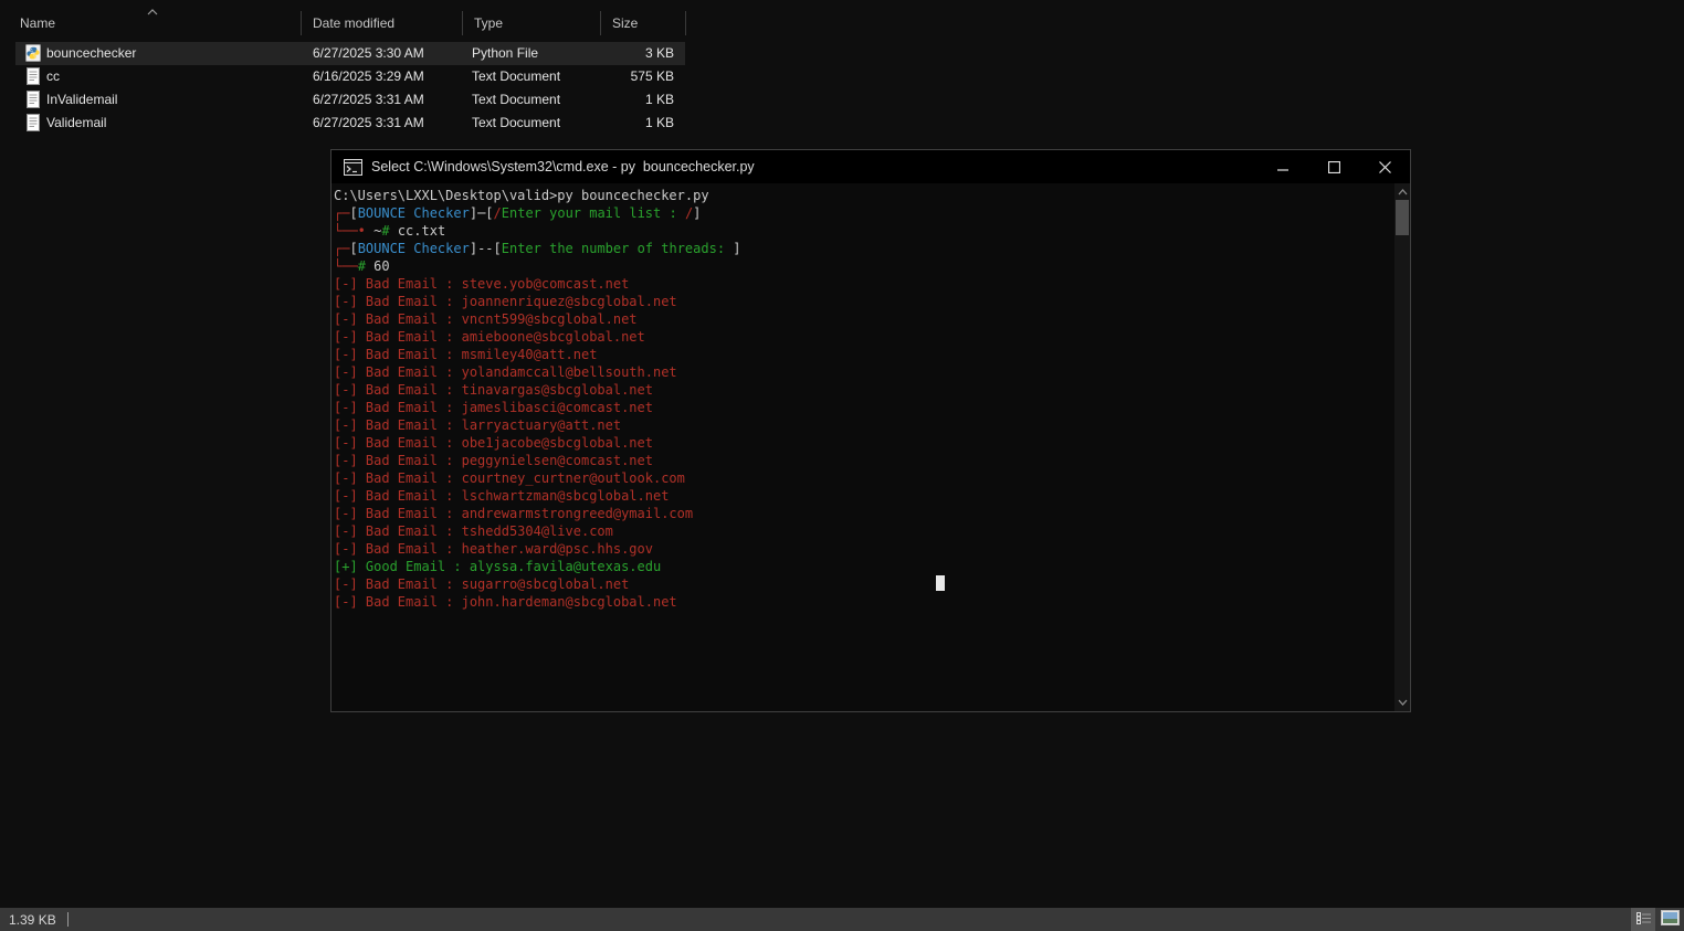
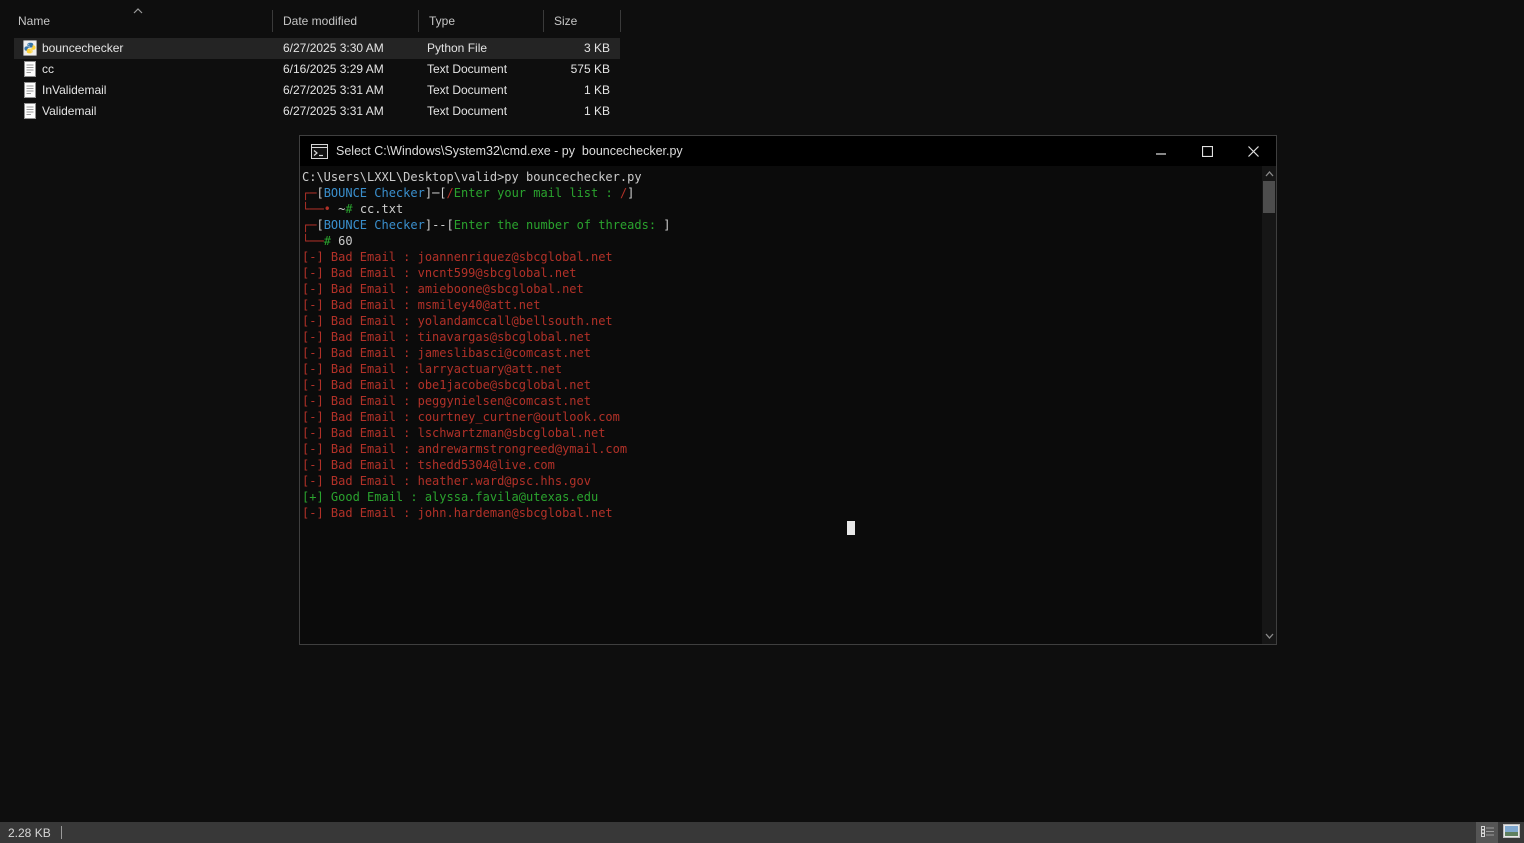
  Name
  Date modified
  Type
  Size
  bouncechecker
  6/27/2025 3:30 AM
  Python File
  3 KB
  cc
  6/16/2025 3:29 AM
  Text Document
  575 KB
  InValidemail
  6/27/2025 3:31 AM
  Text Document
  1 KB
  Validemail
  6/27/2025 3:31 AM
  Text Document
  1 KB
- 1.39 KB
+ 2.28 KB
  Select C:\Windows\System32\cmd.exe - py bouncechecker.py
  C:\Users\LXXL\Desktop\valid>py bouncechecker.py
  ┌─[BOUNCE Checker]─[/Enter your mail list : /]
  └──• ~# cc.txt
  ┌─[BOUNCE Checker]--[Enter the number of threads: ]
  └──# 60
- [-] Bad Email : steve.yob@comcast.net
  [-] Bad Email : joannenriquez@sbcglobal.net
  [-] Bad Email : vncnt599@sbcglobal.net
  [-] Bad Email : amieboone@sbcglobal.net
  [-] Bad Email : msmiley40@att.net
  [-] Bad Email : yolandamccall@bellsouth.net
  [-] Bad Email : tinavargas@sbcglobal.net
  [-] Bad Email : jameslibasci@comcast.net
  [-] Bad Email : larryactuary@att.net
  [-] Bad Email : obe1jacobe@sbcglobal.net
  [-] Bad Email : peggynielsen@comcast.net
  [-] Bad Email : courtney_curtner@outlook.com
  [-] Bad Email : lschwartzman@sbcglobal.net
  [-] Bad Email : andrewarmstrongreed@ymail.com
  [-] Bad Email : tshedd5304@live.com
  [-] Bad Email : heather.ward@psc.hhs.gov
  [+] Good Email : alyssa.favila@utexas.edu
- [-] Bad Email : sugarro@sbcglobal.net
  [-] Bad Email : john.hardeman@sbcglobal.net
